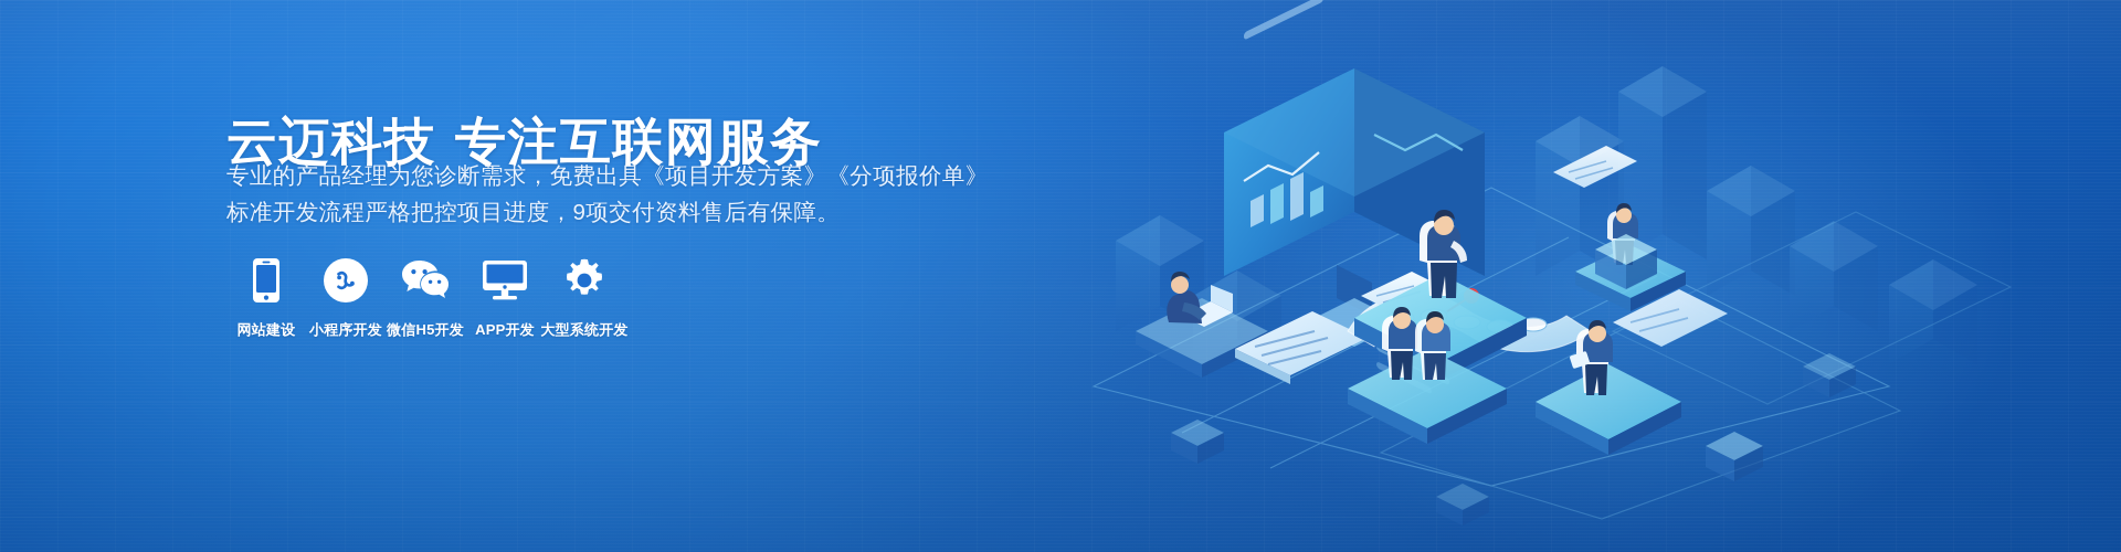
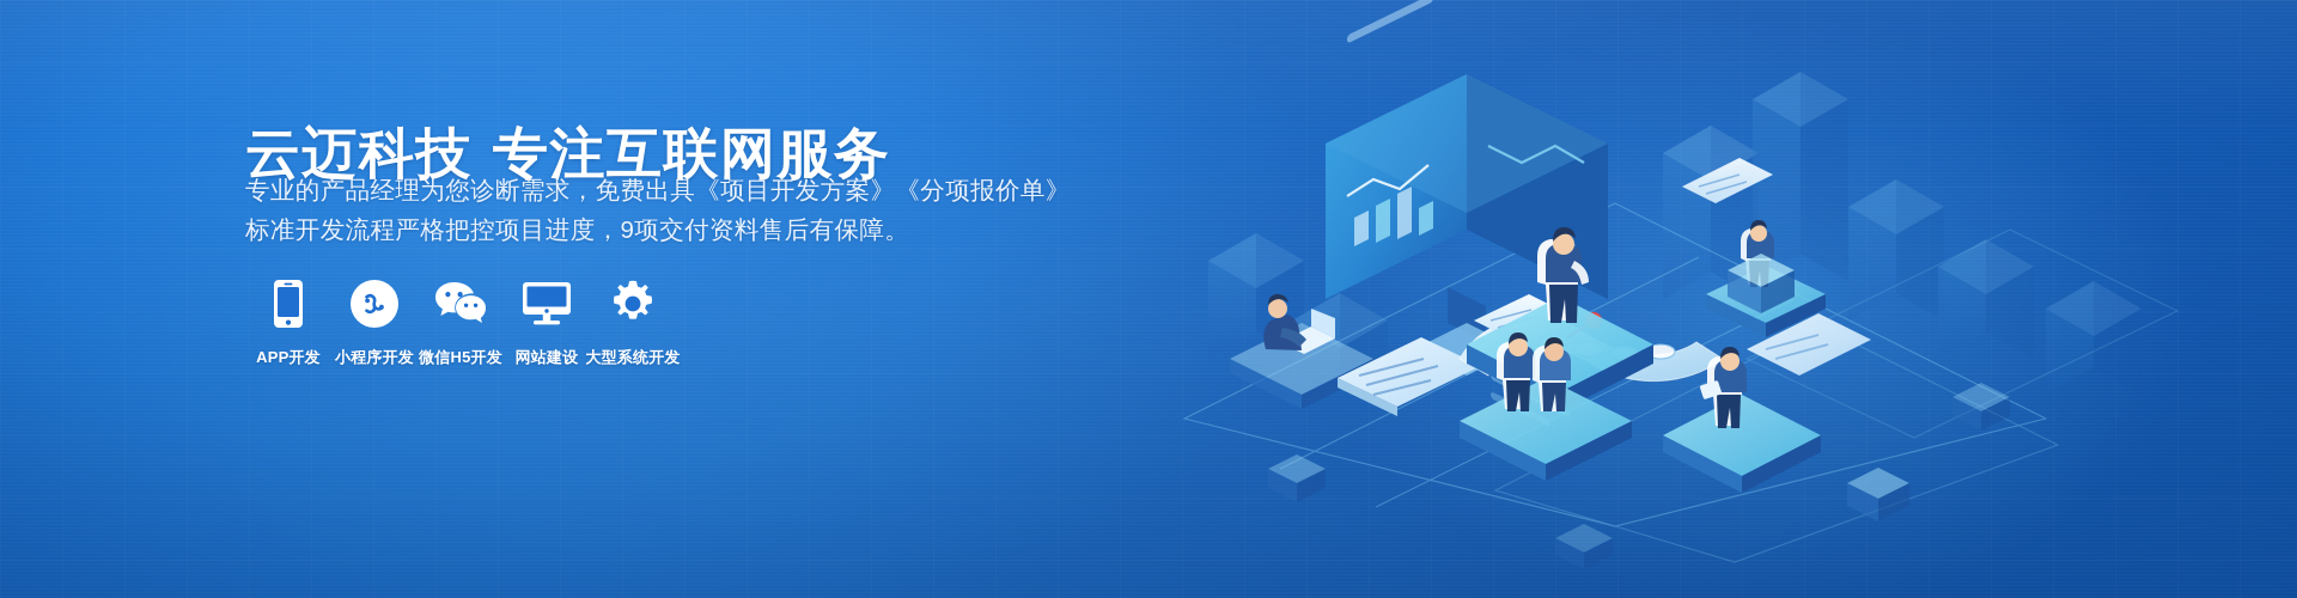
  云迈科技 专注互联网服务
  专业的产品经理为您诊断需求，免费出具《项目开发方案》《分项报价单》
  标准开发流程严格把控项目进度，9项交付资料售后有保障。
- 网站建设
+ APP开发
  小程序开发
  微信H5开发
- APP开发
+ 网站建设
  大型系统开发
